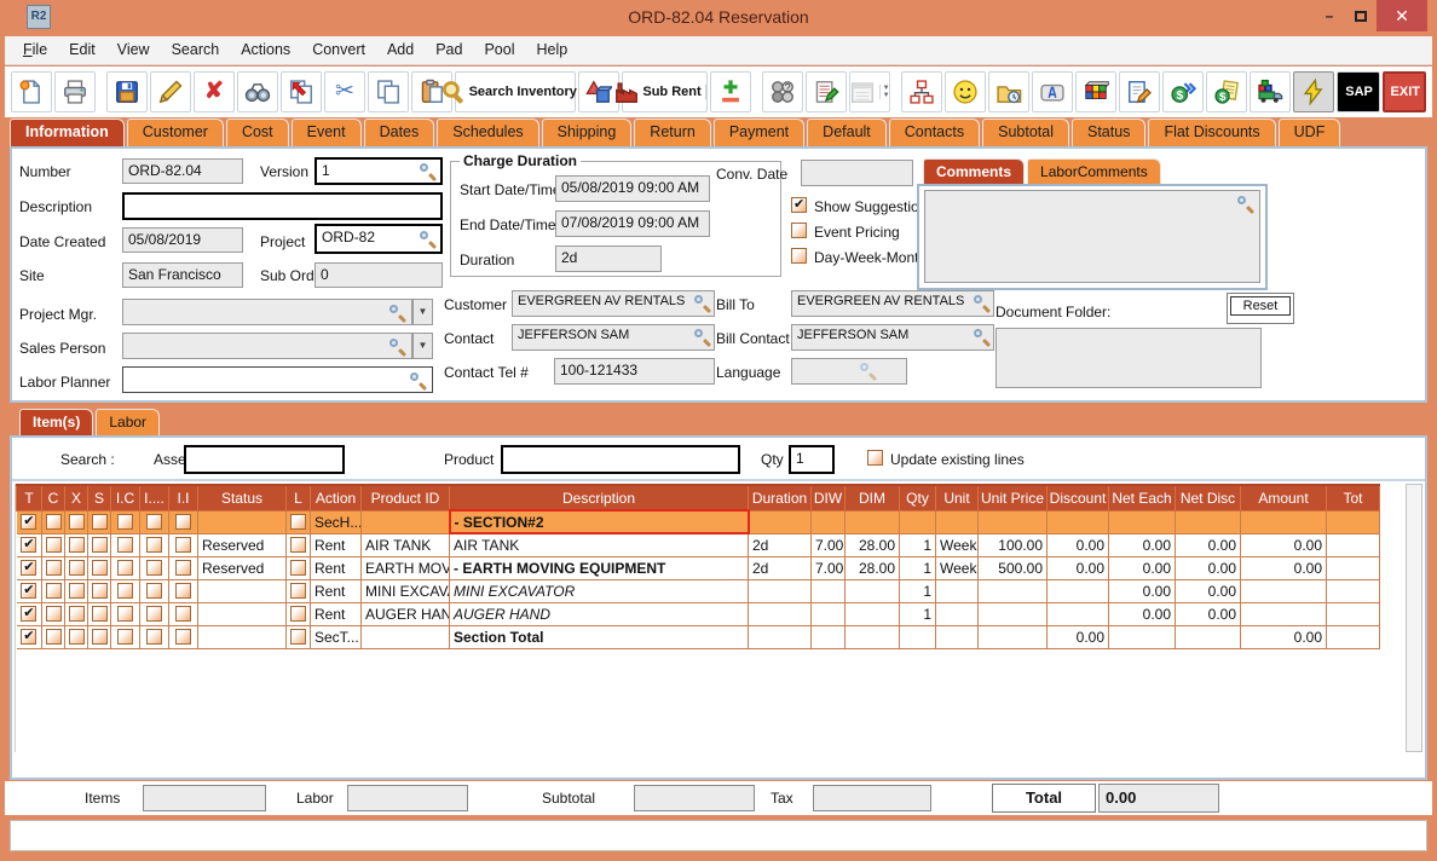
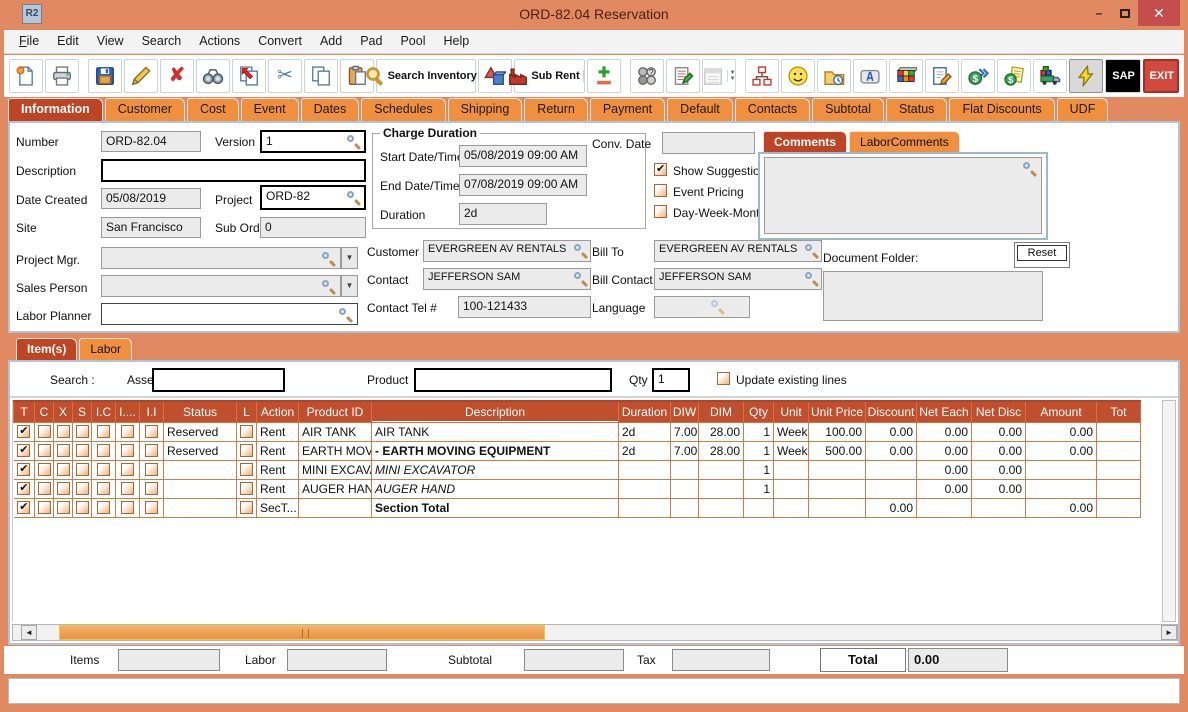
  R2
  ORD-82.04 Reservation
  –
  ✕
  File Edit View Search Actions Convert Add Pad Pool Help
  ✘
  ✂
  Search Inventory
  Sub Rent
  ?
  $
  $
  SAP
  EXIT
  Information
  Customer
  Cost
  Event
  Dates
  Schedules
  Shipping
  Return
  Payment
  Default
  Contacts
  Subtotal
  Status
  Flat Discounts
  UDF
  Number
  ORD-82.04
  Version
  1
  Description
  Date Created
  05/08/2019
  Project
  ORD-82
  Site
  San Francisco
  0
  Project Mgr.
  ▼
  Sales Person
  ▼
  Labor Planner
  Charge Duration
  Start Date/Tim
  05/08/2019 09:00 AM
  End Date/Time
  07/08/2019 09:00 AM
  Duration
  2d
  Conv. Date
  Show Suggestio
  Event Pricing
  Customer
  EVERGREEN AV RENTALS
  Bill To
  EVERGREEN AV RENTALS
  Contact
  JEFFERSON SAM
  Bill Contact
  JEFFERSON SAM
  Contact Tel #
  100-121433
  Language
  Comments LaborComments
  Document Folder:
  Reset
  Item(s) Labor
  Search :
  Asse
  Product
  Qty
  1
  Update existing lines
  T	C	X	S	I.C	I....	I.I	Status	L	Action	Product ID	Description	Duration	DIW	DIM	Qty	Unit	Unit Price	Discount	Net Each	Net Disc	Amount	Tot
- 									SecH...		- SECTION#2
  							Reserved		Rent	AIR TANK	AIR TANK	2d	7.00	28.00	1	Week	100.00	0.00	0.00	0.00	0.00
  							Reserved		Rent	EARTH MOV	- EARTH MOVING EQUIPMENT	2d	7.00	28.00	1	Week	500.00	0.00	0.00	0.00	0.00
  									Rent	MINI EXCAV	MINI EXCAVATOR				1				0.00	0.00
  									Rent	AUGER HAN	AUGER HAND				1				0.00	0.00
  									SecT...		Section Total							0.00			0.00
+ ◄
+ ►
  Items
  Labor
  Subtotal
  Tax
  Total
  0.00
